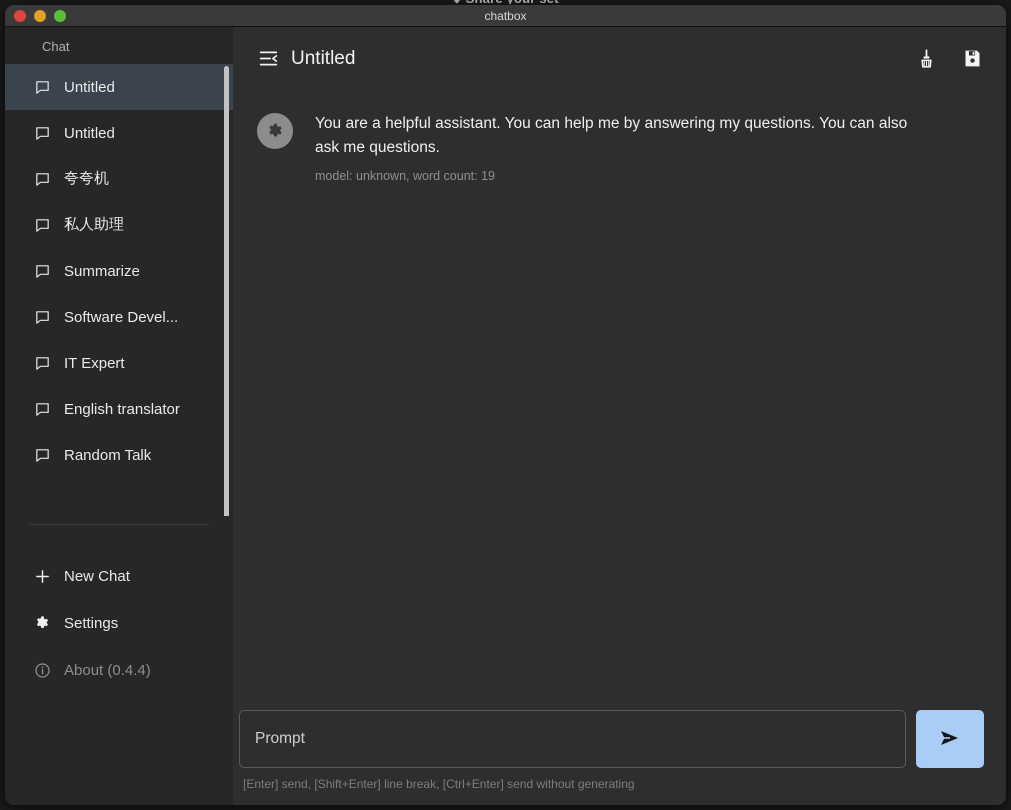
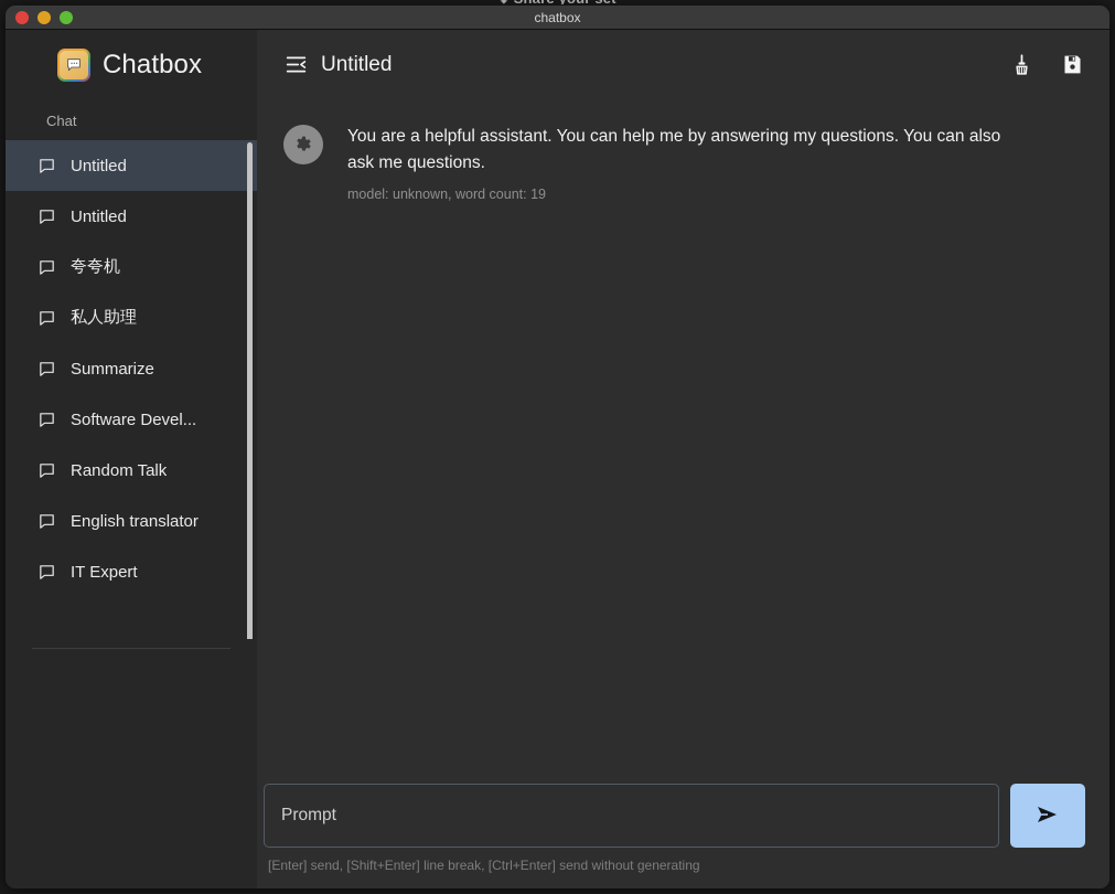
  chatbox
+ Chatbox
  Chat
  Untitled
  Untitled
  夸夸机
  私人助理
  Summarize
  Software Devel...
- IT Expert
+ Random Talk
  English translator
- Random Talk
+ IT Expert
- New Chat
- Settings
- About (0.4.4)
  Untitled
  You are a helpful assistant. You can help me by answering my questions. You can also ask me questions.
  model: unknown, word count: 19
  Prompt
  [Enter] send, [Shift+Enter] line break, [Ctrl+Enter] send without generating
